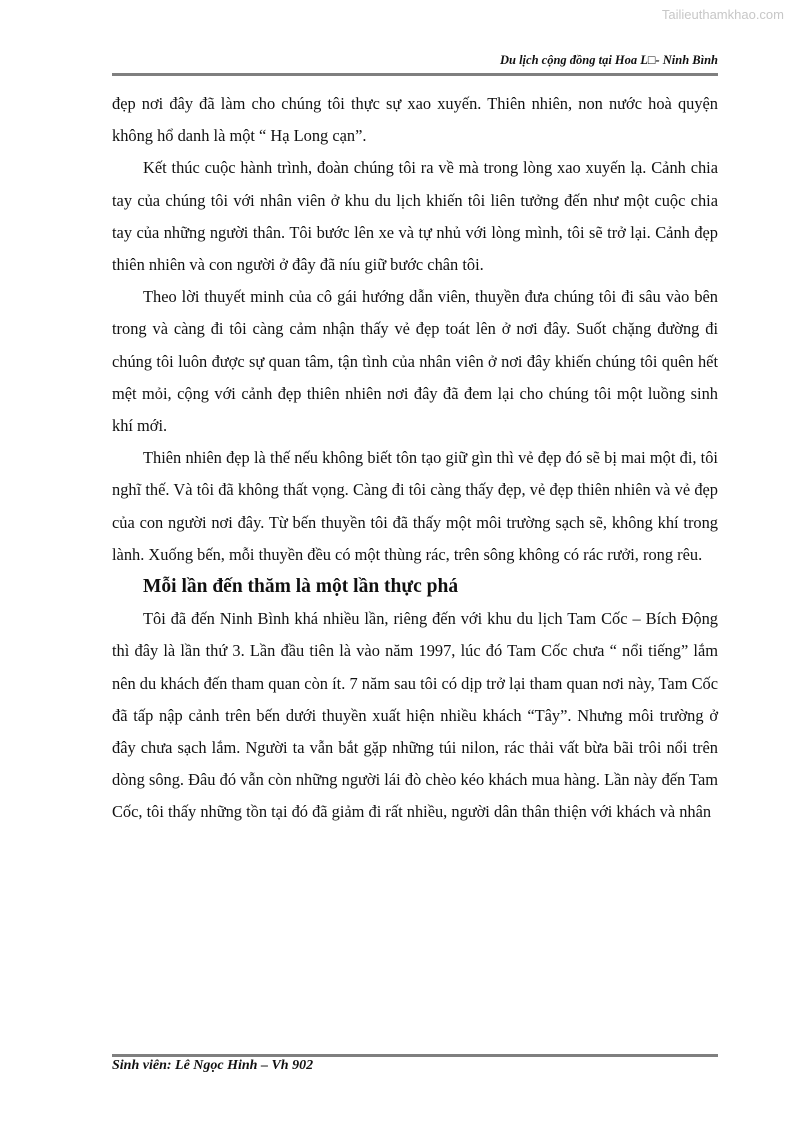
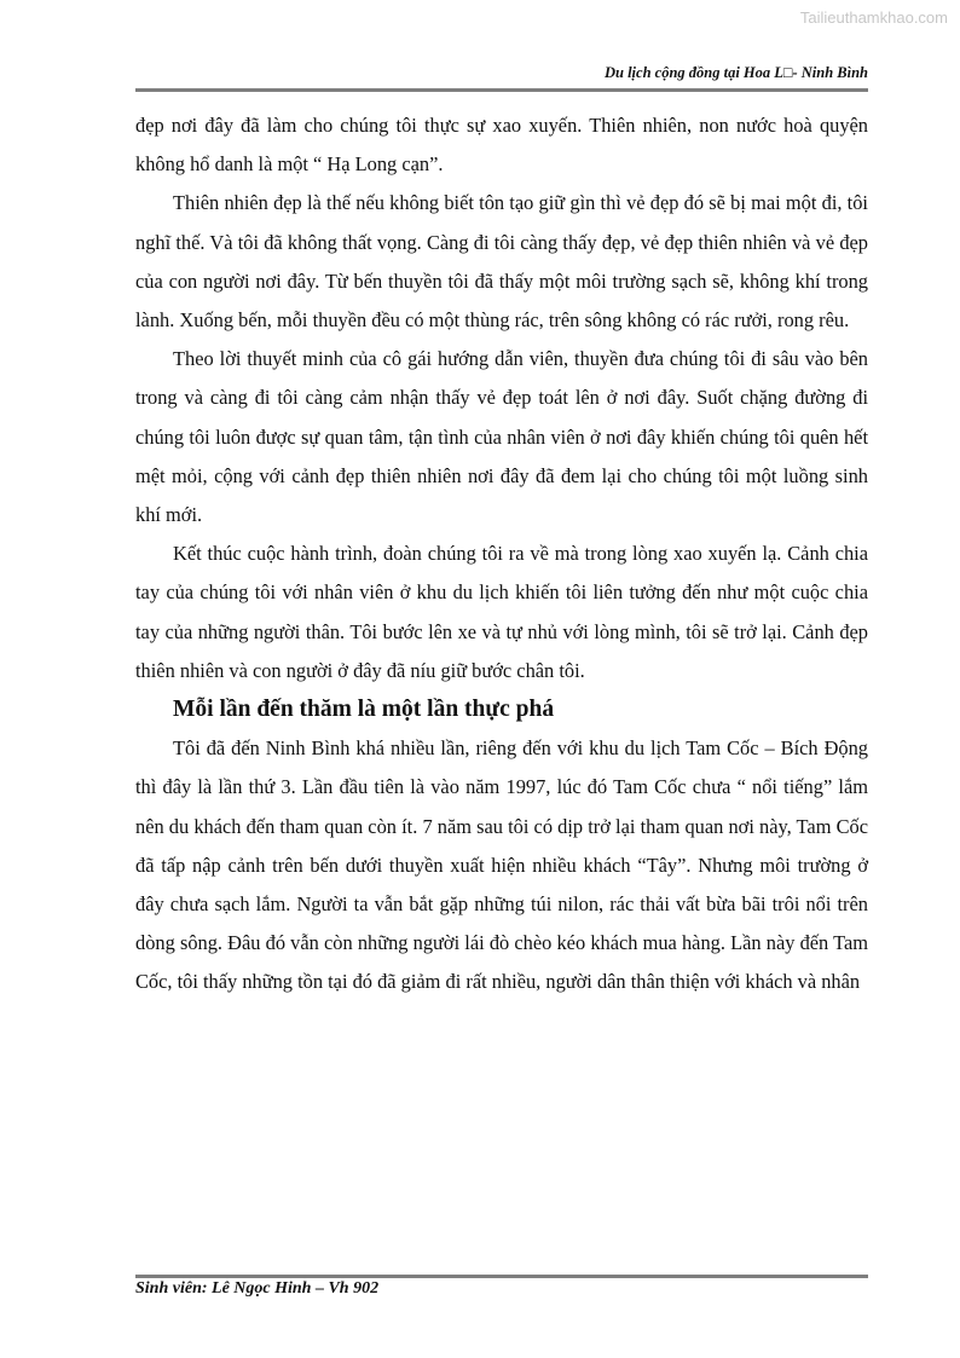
  Tailieuthamkhao.com
  Du lịch cộng đồng tại Hoa L□- Ninh Bình
  đẹp nơi đây đã làm cho chúng tôi thực sự xao xuyến. Thiên nhiên, non nước hoà quyện không hổ danh là một “ Hạ Long cạn”.
- Kết thúc cuộc hành trình, đoàn chúng tôi ra về mà trong lòng xao xuyến lạ. Cảnh chia tay của chúng tôi với nhân viên ở khu du lịch khiến tôi liên tưởng đến như một cuộc chia tay của những người thân. Tôi bước lên xe và tự nhủ với lòng mình, tôi sẽ trở lại. Cảnh đẹp thiên nhiên và con người ở đây đã níu giữ bước chân tôi.
+ Thiên nhiên đẹp là thế nếu không biết tôn tạo giữ gìn thì vẻ đẹp đó sẽ bị mai một đi, tôi nghĩ thế. Và tôi đã không thất vọng. Càng đi tôi càng thấy đẹp, vẻ đẹp thiên nhiên và vẻ đẹp của con người nơi đây. Từ bến thuyền tôi đã thấy một môi trường sạch sẽ, không khí trong lành. Xuống bến, mỗi thuyền đều có một thùng rác, trên sông không có rác rưởi, rong rêu.
  Theo lời thuyết minh của cô gái hướng dẫn viên, thuyền đưa chúng tôi đi sâu vào bên trong và càng đi tôi càng cảm nhận thấy vẻ đẹp toát lên ở nơi đây. Suốt chặng đường đi chúng tôi luôn được sự quan tâm, tận tình của nhân viên ở nơi đây khiến chúng tôi quên hết mệt mỏi, cộng với cảnh đẹp thiên nhiên nơi đây đã đem lại cho chúng tôi một luồng sinh khí mới.
- Thiên nhiên đẹp là thế nếu không biết tôn tạo giữ gìn thì vẻ đẹp đó sẽ bị mai một đi, tôi nghĩ thế. Và tôi đã không thất vọng. Càng đi tôi càng thấy đẹp, vẻ đẹp thiên nhiên và vẻ đẹp của con người nơi đây. Từ bến thuyền tôi đã thấy một môi trường sạch sẽ, không khí trong lành. Xuống bến, mỗi thuyền đều có một thùng rác, trên sông không có rác rưởi, rong rêu.
+ Kết thúc cuộc hành trình, đoàn chúng tôi ra về mà trong lòng xao xuyến lạ. Cảnh chia tay của chúng tôi với nhân viên ở khu du lịch khiến tôi liên tưởng đến như một cuộc chia tay của những người thân. Tôi bước lên xe và tự nhủ với lòng mình, tôi sẽ trở lại. Cảnh đẹp thiên nhiên và con người ở đây đã níu giữ bước chân tôi.
  Mỗi lần đến thăm là một lần thực phá
  Tôi đã đến Ninh Bình khá nhiều lần, riêng đến với khu du lịch Tam Cốc – Bích Động thì đây là lần thứ 3. Lần đầu tiên là vào năm 1997, lúc đó Tam Cốc chưa “ nổi tiếng” lắm nên du khách đến tham quan còn ít. 7 năm sau tôi có dịp trở lại tham quan nơi này, Tam Cốc đã tấp nập cảnh trên bến dưới thuyền xuất hiện nhiều khách “Tây”. Nhưng môi trường ở đây chưa sạch lắm. Người ta vẫn bắt gặp những túi nilon, rác thải vất bừa bãi trôi nổi trên dòng sông. Đâu đó vẫn còn những người lái đò chèo kéo khách mua hàng. Lần này đến Tam Cốc, tôi thấy những tồn tại đó đã giảm đi rất nhiều, người dân thân thiện với khách và nhân
  Sinh viên: Lê Ngọc Hinh – Vh 902
